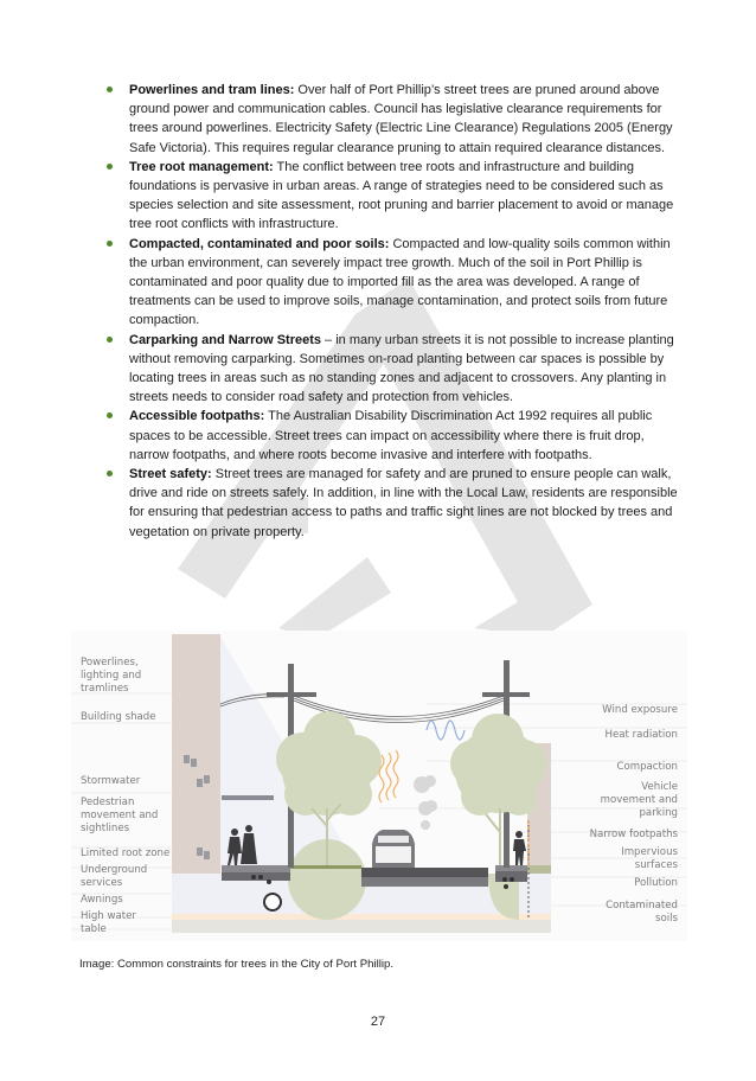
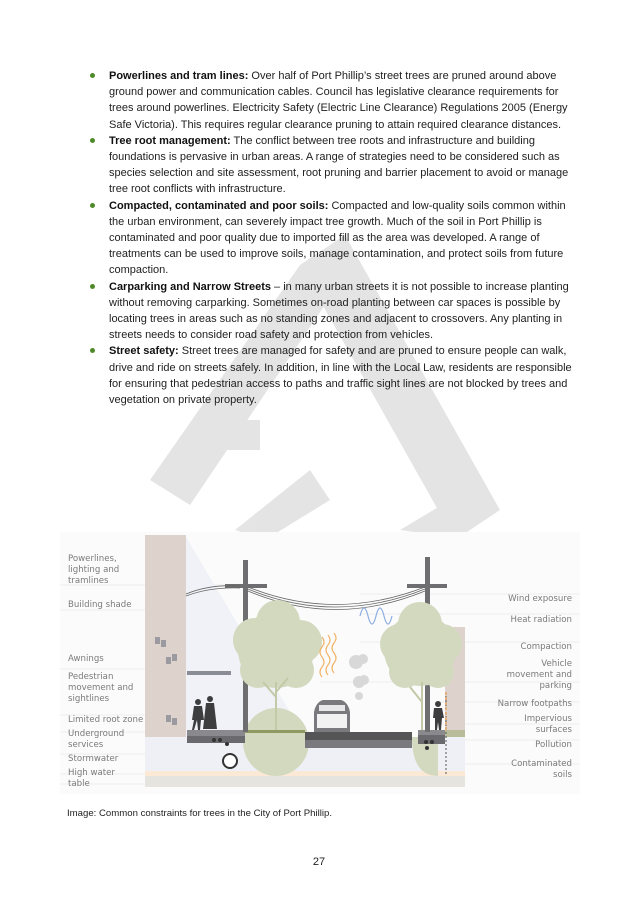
  Powerlines and tram lines: Over half of Port Phillip’s street trees are pruned around above ground power and communication cables. Council has legislative clearance requirements for trees around powerlines. Electricity Safety (Electric Line Clearance) Regulations 2005 (Energy Safe Victoria). This requires regular clearance pruning to attain required clearance distances.
  Tree root management: The conflict between tree roots and infrastructure and building foundations is pervasive in urban areas. A range of strategies need to be considered such as species selection and site assessment, root pruning and barrier placement to avoid or manage tree root conflicts with infrastructure.
  Compacted, contaminated and poor soils: Compacted and low-quality soils common within the urban environment, can severely impact tree growth. Much of the soil in Port Phillip is contaminated and poor quality due to imported fill as the area was developed. A range of treatments can be used to improve soils, manage contamination, and protect soils from future compaction.
  Carparking and Narrow Streets – in many urban streets it is not possible to increase planting without removing carparking. Sometimes on-road planting between car spaces is possible by locating trees in areas such as no standing zones and adjacent to crossovers. Any planting in streets needs to consider road safety and protection from vehicles.
- Accessible footpaths: The Australian Disability Discrimination Act 1992 requires all public spaces to be accessible. Street trees can impact on accessibility where there is fruit drop, narrow footpaths, and where roots become invasive and interfere with footpaths.
  Street safety: Street trees are managed for safety and are pruned to ensure people can walk, drive and ride on streets safely. In addition, in line with the Local Law, residents are responsible for ensuring that pedestrian access to paths and traffic sight lines are not blocked by trees and vegetation on private property.
  Powerlines,
  lighting and
  tramlines
  Building shade
- Stormwater
+ Awnings
  Pedestrian
  movement and
  sightlines
  Limited root zone
  Underground
  services
- Awnings
+ Stormwater
  High water
  table
  Wind exposure
  Heat radiation
  Compaction
  Vehicle
  movement and
  parking
  Narrow footpaths
  Impervious
  surfaces
  Pollution
  Contaminated
  soils
  Image: Common constraints for trees in the City of Port Phillip.
  27
